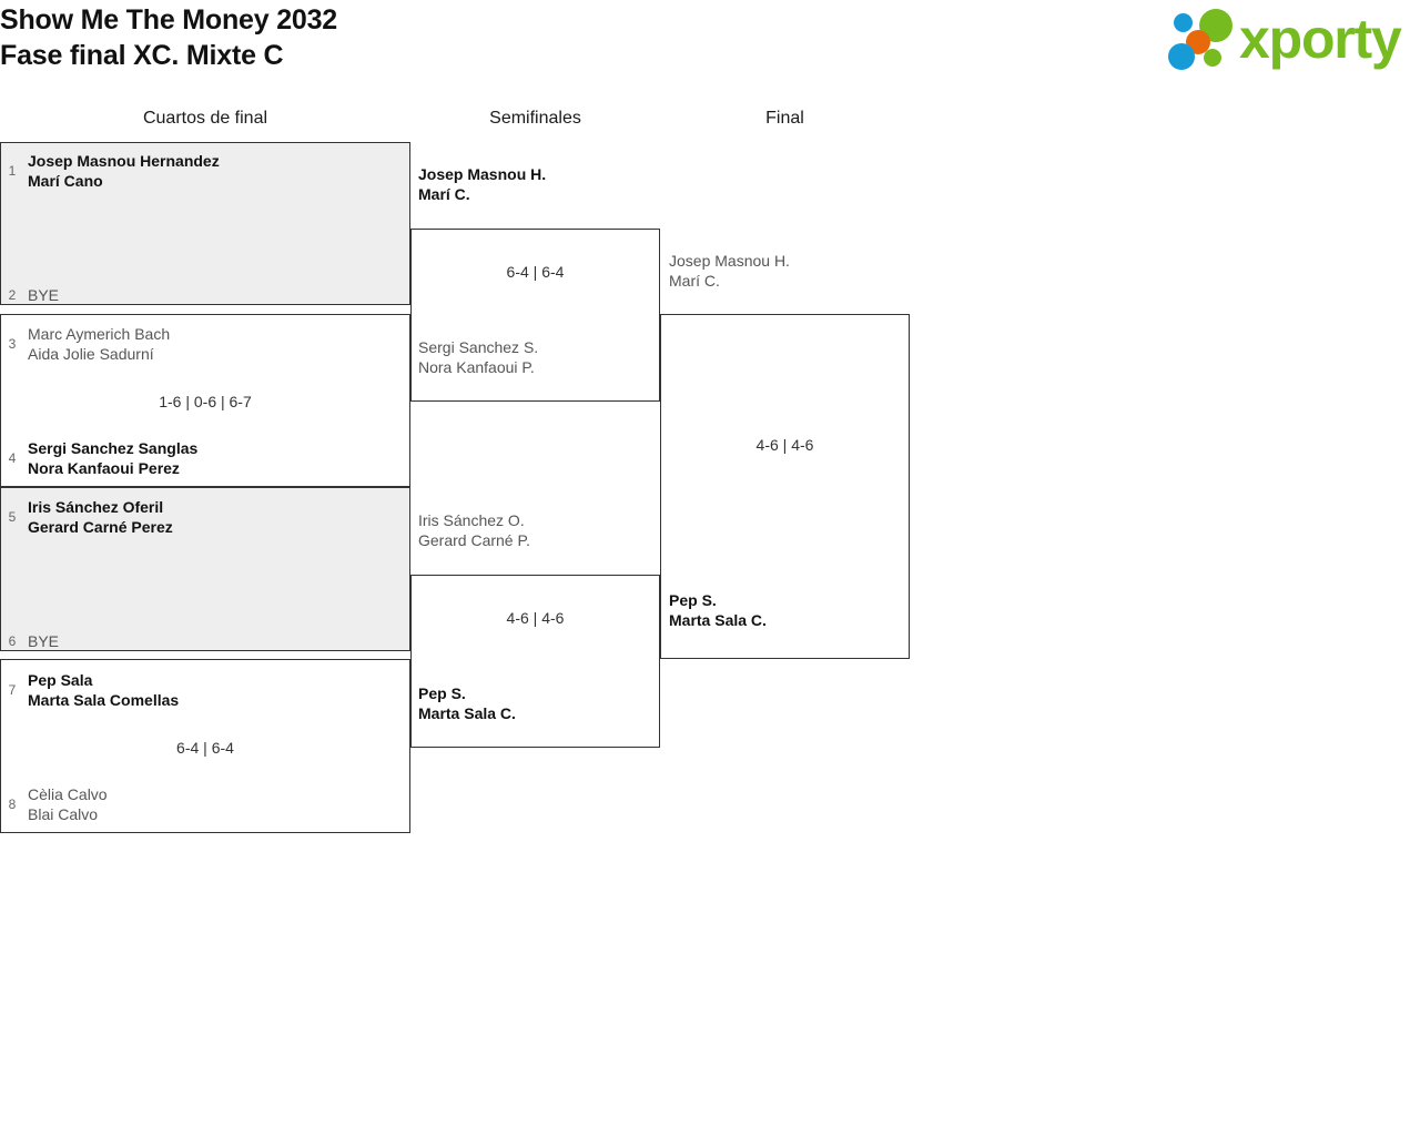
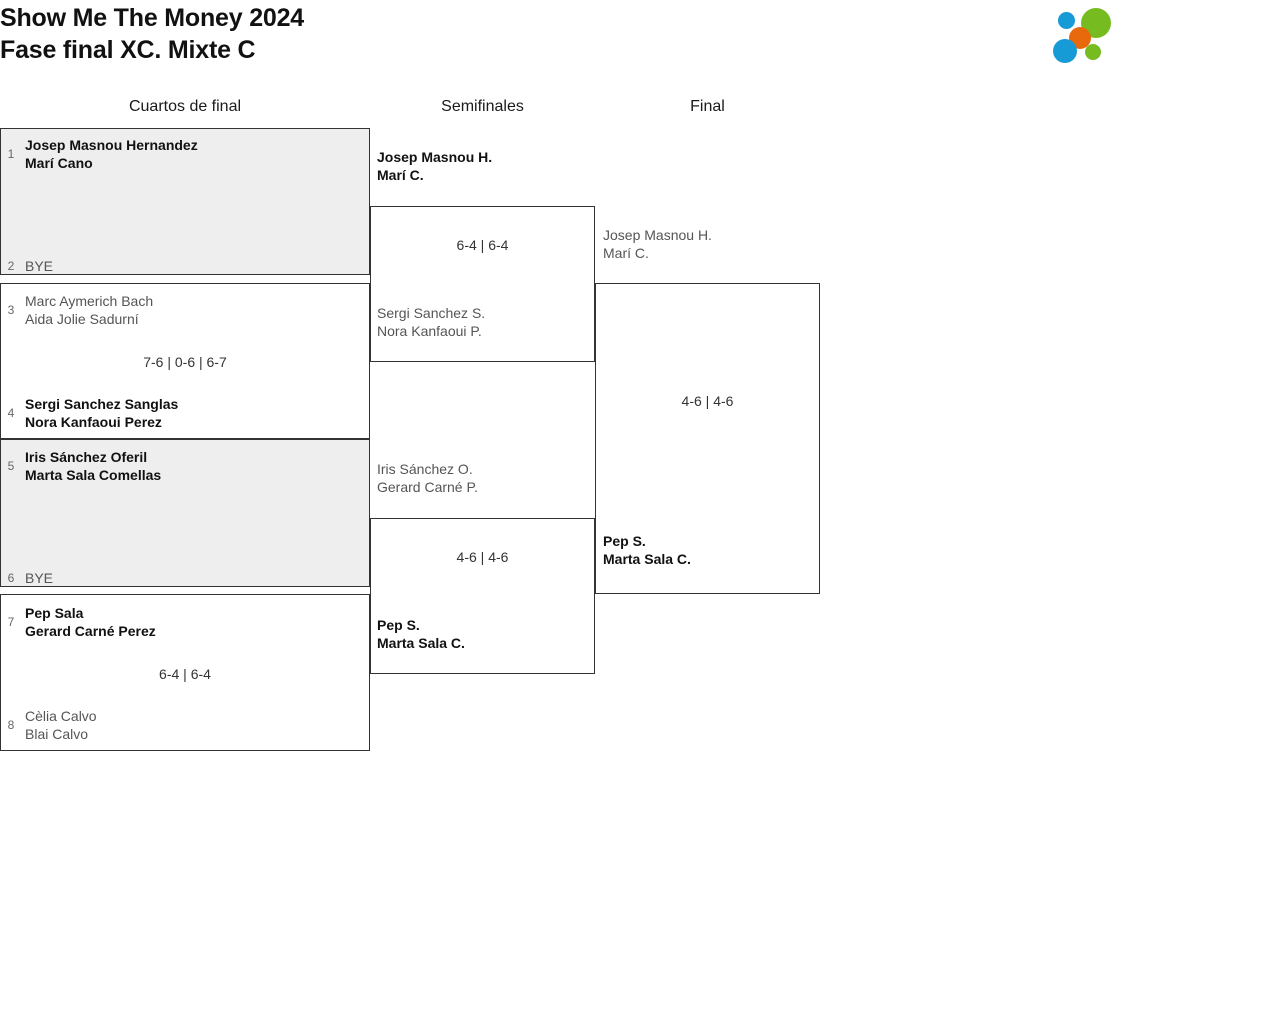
- Show Me The Money 2032
+ Show Me The Money 2024
  Fase final XC. Mixte C
- xporty
  Cuartos de final
  Semifinales
  Final
  1
  Josep Masnou Hernandez
  Marí Cano
  2
  BYE
  3
  Marc Aymerich Bach
  Aida Jolie Sadurní
- 1-6 | 0-6 | 6-7
+ 7-6 | 0-6 | 6-7
  4
  Sergi Sanchez Sanglas
  Nora Kanfaoui Perez
  5
  Iris Sánchez Oferil
- Gerard Carné Perez
+ Marta Sala Comellas
  6
  BYE
  7
  Pep Sala
- Marta Sala Comellas
+ Gerard Carné Perez
  6-4 | 6-4
  8
  Cèlia Calvo
  Blai Calvo
  Josep Masnou H.
  Marí C.
  6-4 | 6-4
  Sergi Sanchez S.
  Nora Kanfaoui P.
  Iris Sánchez O.
  Gerard Carné P.
  4-6 | 4-6
  Pep S.
  Marta Sala C.
  Josep Masnou H.
  Marí C.
  4-6 | 4-6
  Pep S.
  Marta Sala C.
